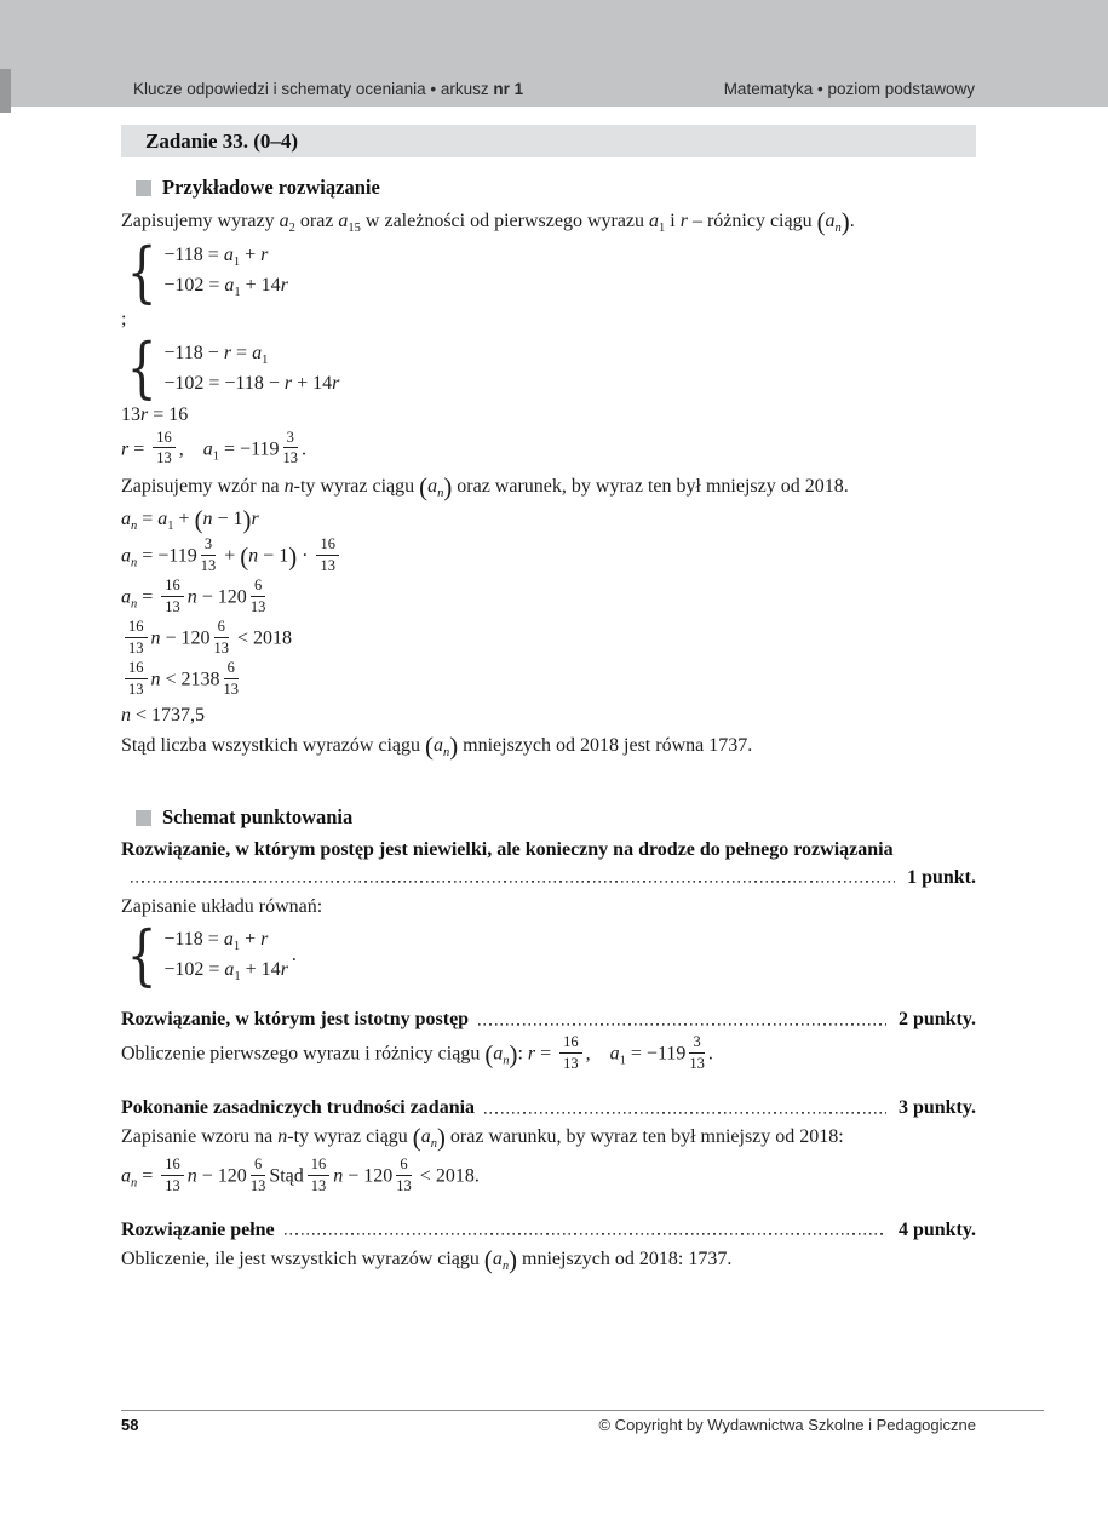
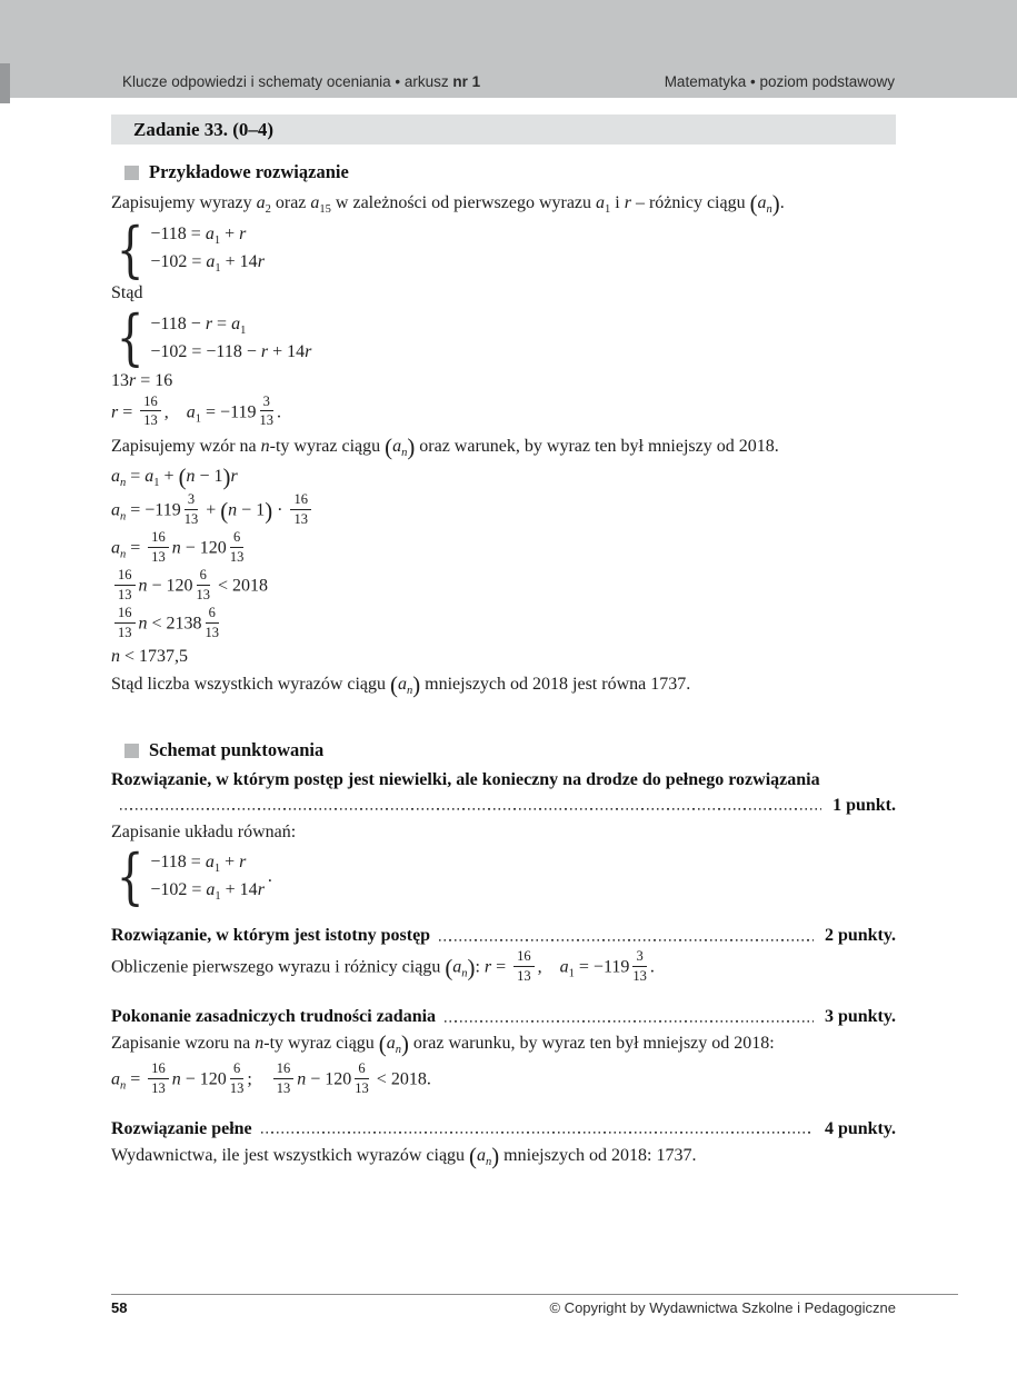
  Klucze odpowiedzi i schematy oceniania • arkusz nr 1
  Matematyka • poziom podstawowy
  Zadanie 33. (0–4)
  Przykładowe rozwiązanie
  Zapisujemy wyrazy a2 oraz a15 w zależności od pierwszego wyrazu a1 i r – różnicy ciągu (an).
  {
  −118 = a1 + r
  −102 = a1 + 14r
- ;
+ Stąd
  {
  −118 − r = a1
  −102 = −118 − r + 14r
  13r = 16
  r =
  16
  13
  , a1 = −119
  3
  13
  .
  Zapisujemy wzór na n-ty wyraz ciągu (an) oraz warunek, by wyraz ten był mniejszy od 2018.
  an = a1 + (n − 1)r
  an = −119
  3
  13
  + (n − 1) ·
  16
  13
  an =
  16
  13
  n − 120
  6
  13
  16
  13
  n − 120
  6
  13
  < 2018
  16
  13
  n < 2138
  6
  13
  n < 1737,5
  Stąd liczba wszystkich wyrazów ciągu (an) mniejszych od 2018 jest równa 1737.
  Schemat punktowania
  Rozwiązanie, w którym postęp jest niewielki, ale konieczny na drodze do pełnego rozwiązania
  1 punkt.
  Zapisanie układu równań:
  {
  −118 = a1 + r
  −102 = a1 + 14r
  .
  Rozwiązanie, w którym jest istotny postęp
  2 punkty.
  Obliczenie pierwszego wyrazu i różnicy ciągu (an): r =
  16
  13
  , a1 = −119
  3
  13
  .
  Pokonanie zasadniczych trudności zadania
  3 punkty.
  Zapisanie wzoru na n-ty wyraz ciągu (an) oraz warunku, by wyraz ten był mniejszy od 2018:
  an =
  16
  13
  n − 120
  6
  13
- Stąd
+ ;
  16
  13
  n − 120
  6
  13
  < 2018.
  Rozwiązanie pełne
  4 punkty.
- Obliczenie, ile jest wszystkich wyrazów ciągu (an) mniejszych od 2018: 1737.
+ Wydawnictwa, ile jest wszystkich wyrazów ciągu (an) mniejszych od 2018: 1737.
  58
  © Copyright by Wydawnictwa Szkolne i Pedagogiczne
